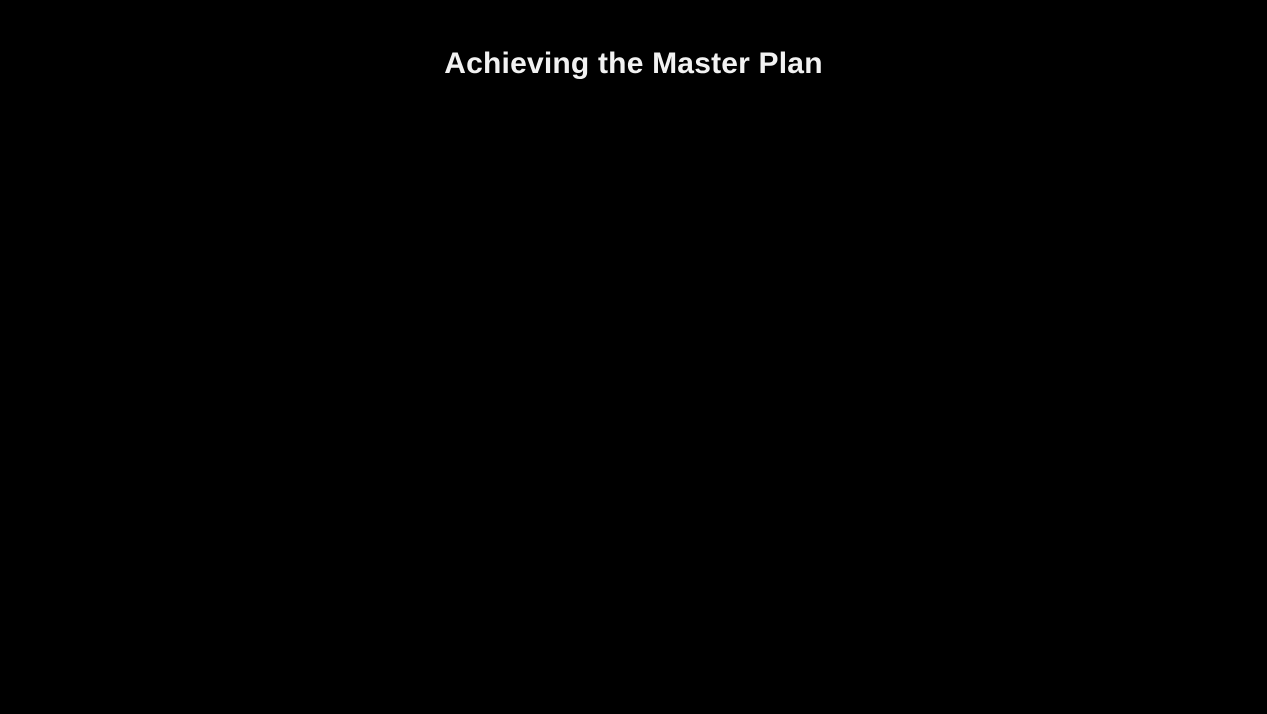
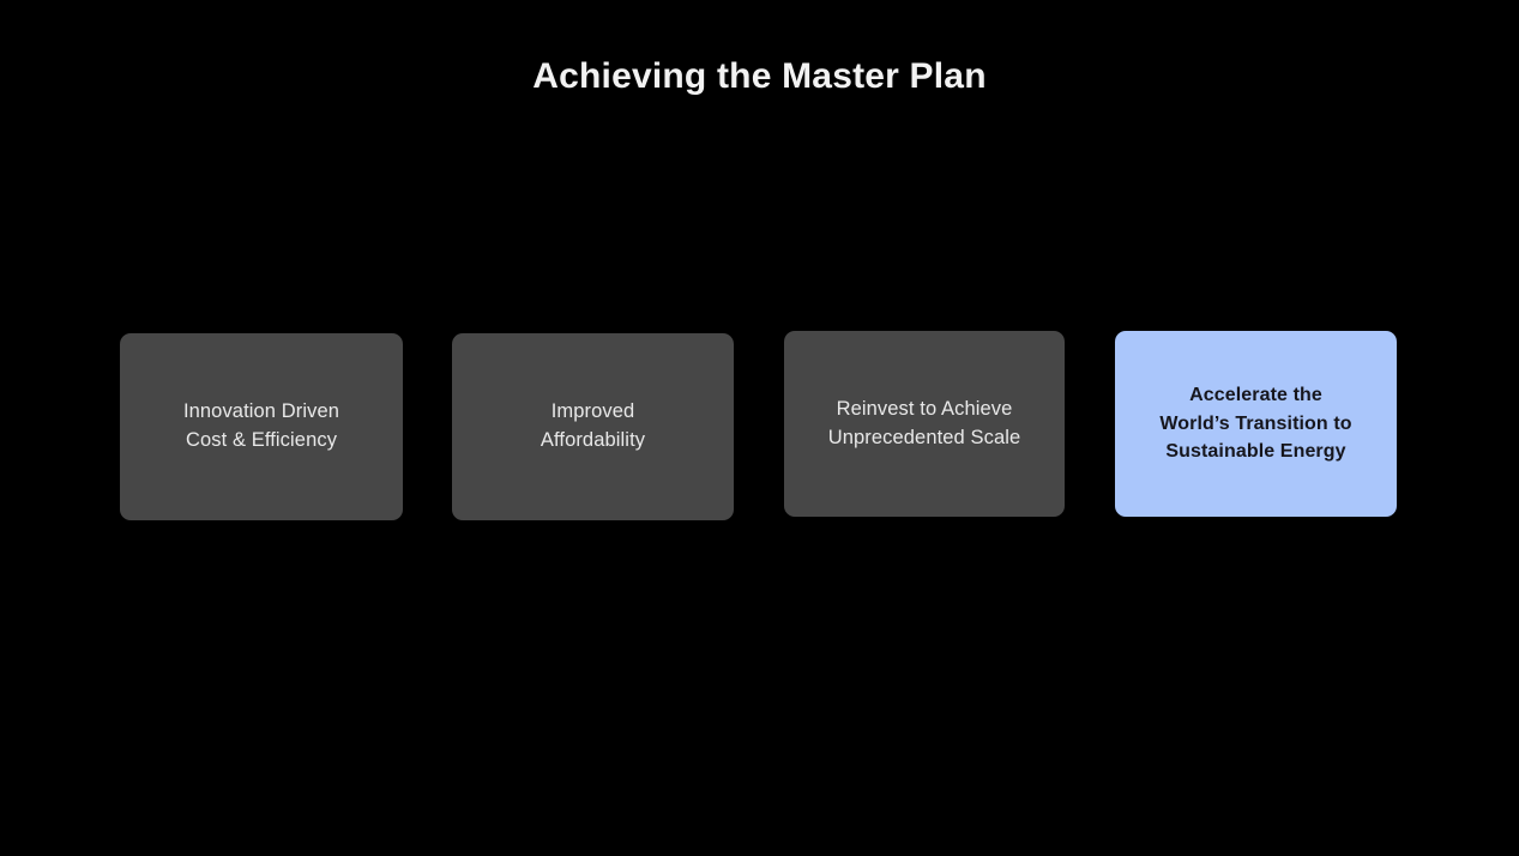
  Achieving the Master Plan
+ Innovation Driven
+ Cost & Efficiency
+ Improved
+ Affordability
+ Reinvest to Achieve
+ Unprecedented Scale
+ Accelerate the
+ World’s Transition to
+ Sustainable Energy
